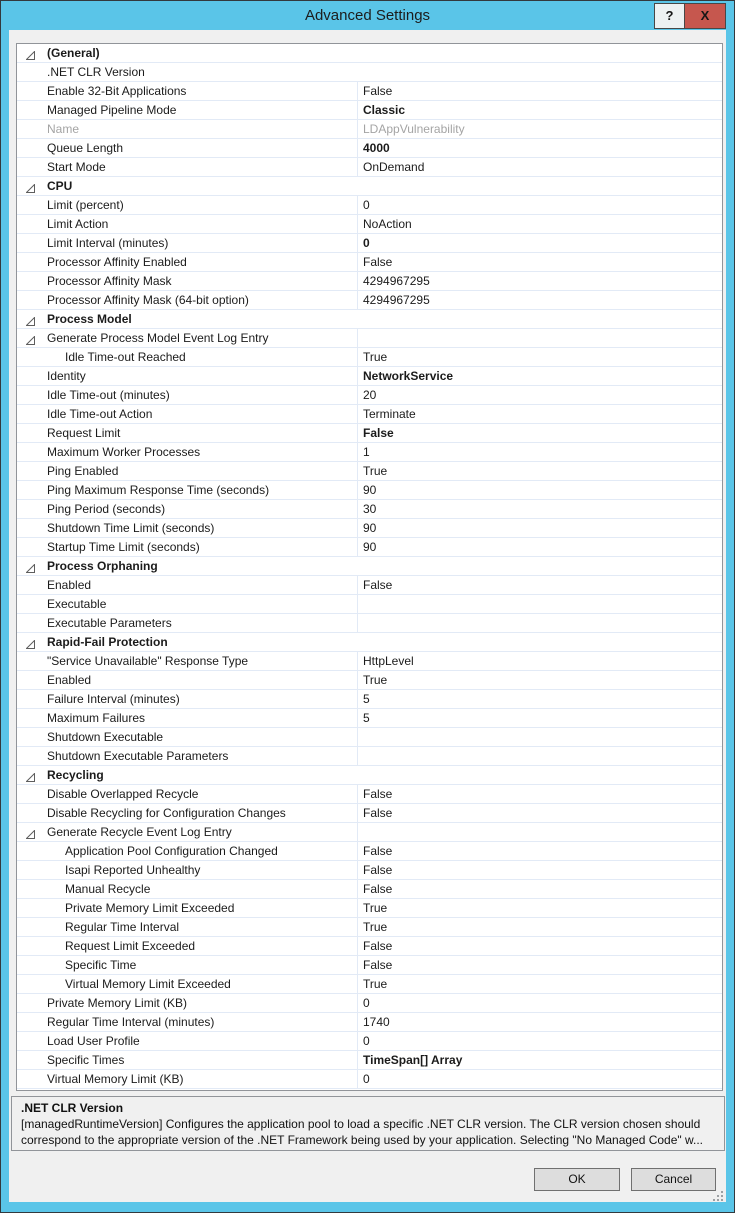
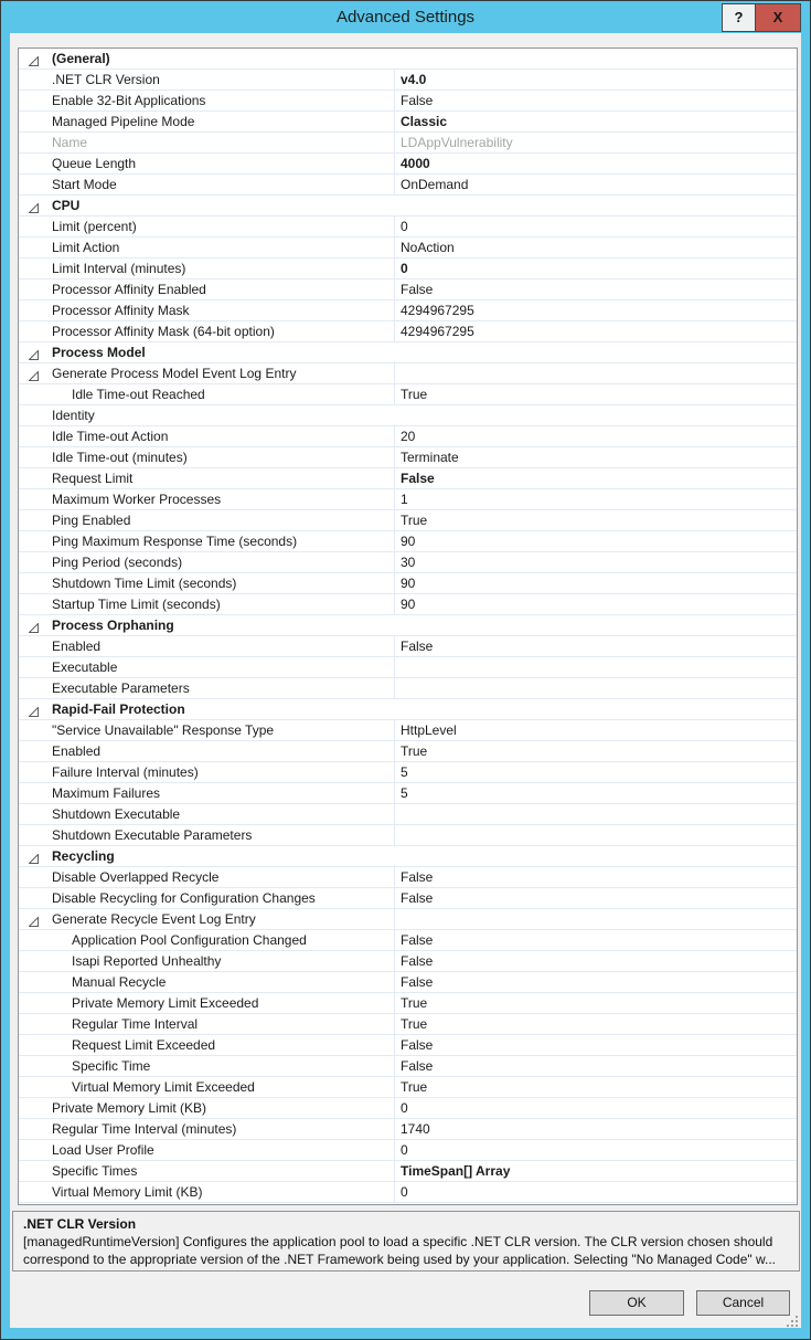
  Advanced Settings
  ?
  X
  (General)
  .NET CLR Version
+ v4.0
  Enable 32-Bit Applications
  False
  Managed Pipeline Mode
  Classic
  Name
  LDAppVulnerability
  Queue Length
  4000
  Start Mode
  OnDemand
  CPU
  Limit (percent)
  0
  Limit Action
  NoAction
  Limit Interval (minutes)
  0
  Processor Affinity Enabled
  False
  Processor Affinity Mask
  4294967295
  Processor Affinity Mask (64-bit option)
  4294967295
  Process Model
  Generate Process Model Event Log Entry
  Idle Time-out Reached
  True
  Identity
- NetworkService
- Idle Time-out (minutes)
+ Idle Time-out Action
  20
- Idle Time-out Action
+ Idle Time-out (minutes)
  Terminate
  Request Limit
  False
  Maximum Worker Processes
  1
  Ping Enabled
  True
  Ping Maximum Response Time (seconds)
  90
  Ping Period (seconds)
  30
  Shutdown Time Limit (seconds)
  90
  Startup Time Limit (seconds)
  90
  Process Orphaning
  Enabled
  False
  Executable
  Executable Parameters
  Rapid-Fail Protection
  "Service Unavailable" Response Type
  HttpLevel
  Enabled
  True
  Failure Interval (minutes)
  5
  Maximum Failures
  5
  Shutdown Executable
  Shutdown Executable Parameters
  Recycling
  Disable Overlapped Recycle
  False
  Disable Recycling for Configuration Changes
  False
  Generate Recycle Event Log Entry
  Application Pool Configuration Changed
  False
  Isapi Reported Unhealthy
  False
  Manual Recycle
  False
  Private Memory Limit Exceeded
  True
  Regular Time Interval
  True
  Request Limit Exceeded
  False
  Specific Time
  False
  Virtual Memory Limit Exceeded
  True
  Private Memory Limit (KB)
  0
  Regular Time Interval (minutes)
  1740
  Load User Profile
  0
  Specific Times
  TimeSpan[] Array
  Virtual Memory Limit (KB)
  0
  .NET CLR Version
  [managedRuntimeVersion] Configures the application pool to load a specific .NET CLR version. The CLR version chosen should correspond to the appropriate version of the .NET Framework being used by your application. Selecting "No Managed Code" w...
  OK
  Cancel
